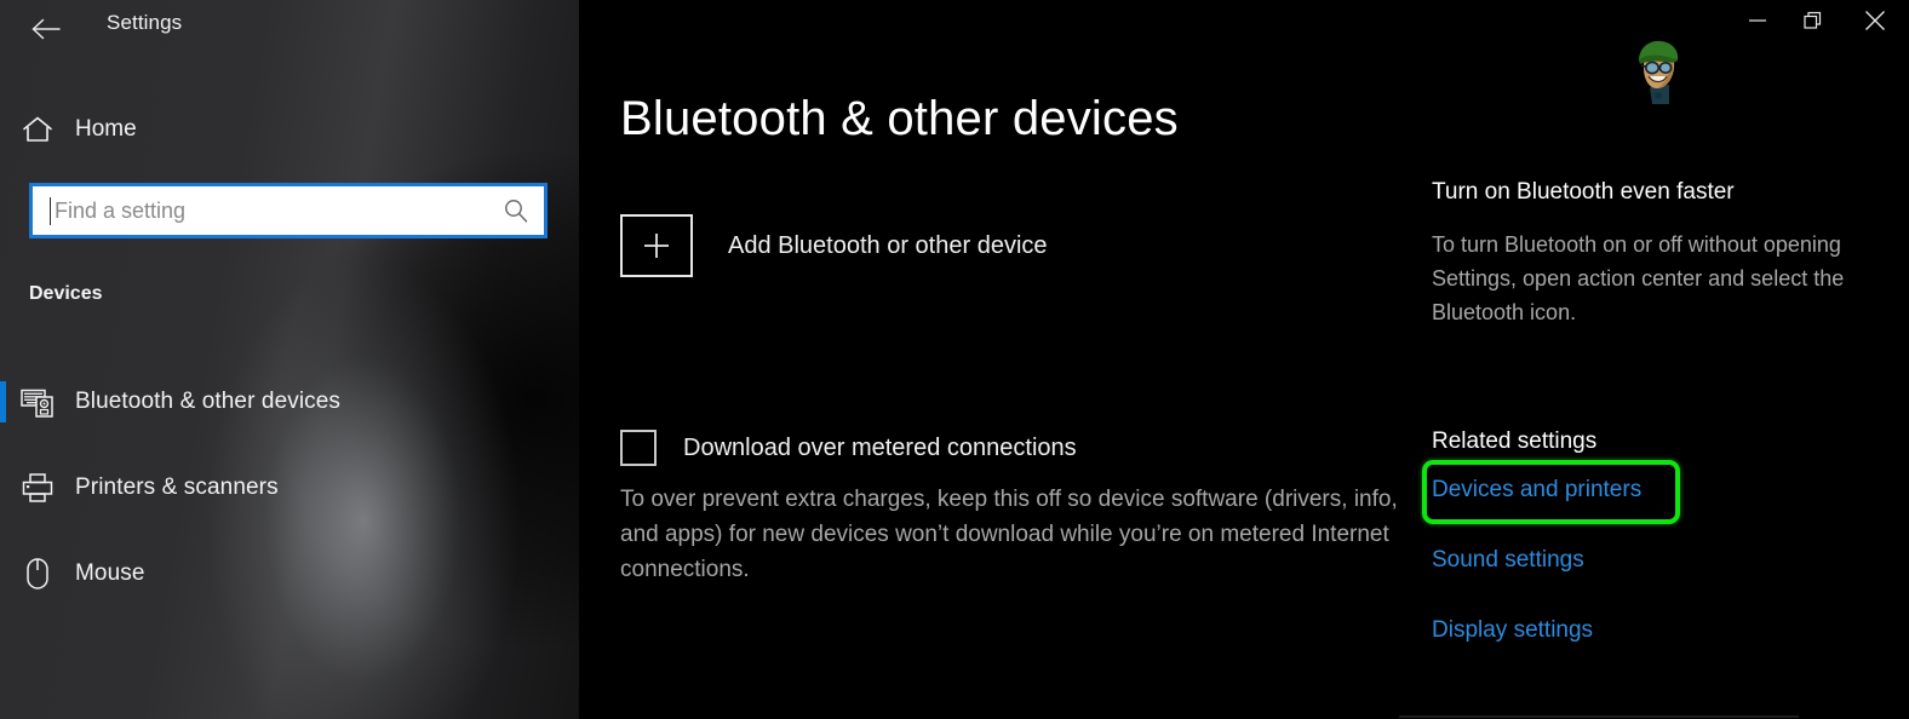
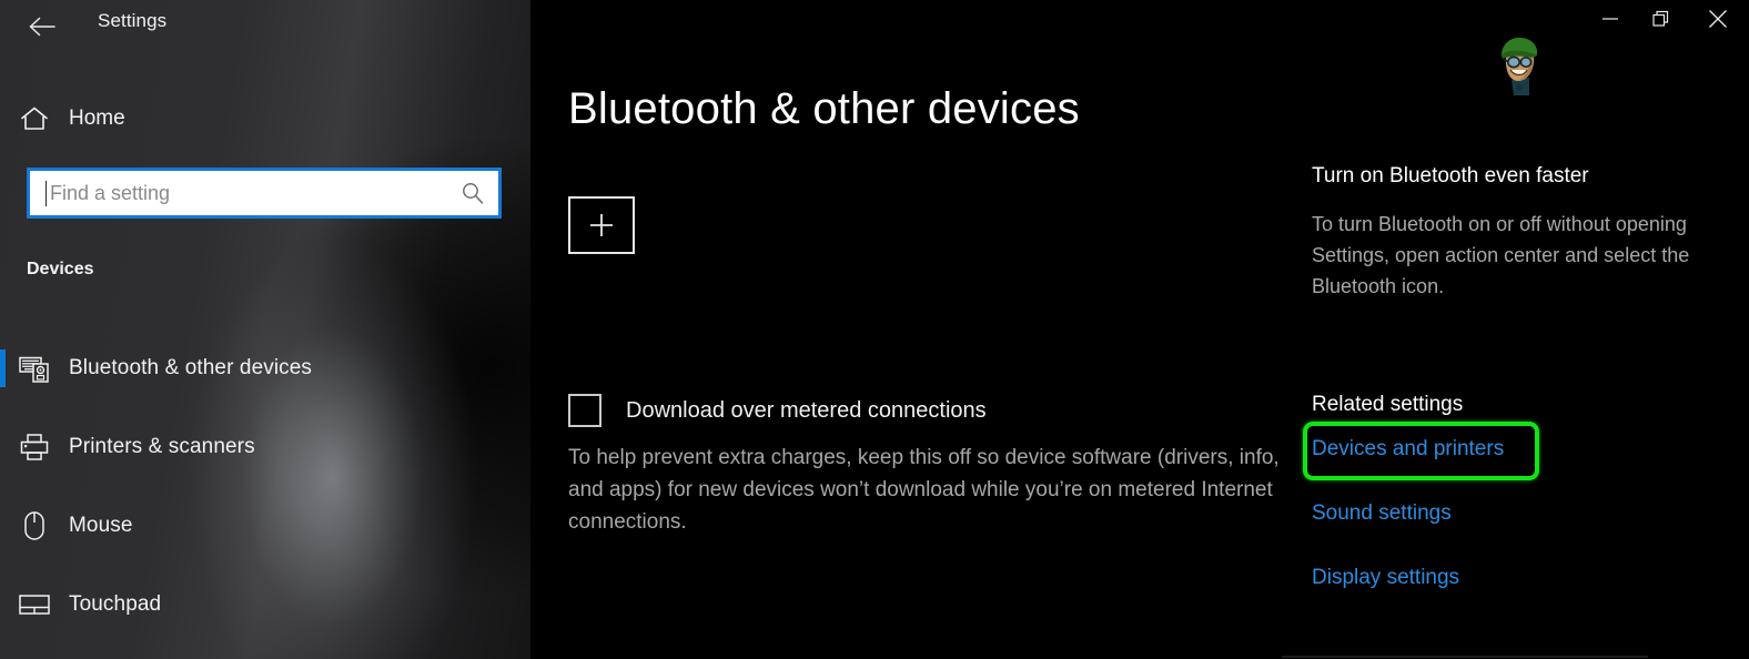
  Settings
  Home
  Find a setting
  Devices
  Bluetooth & other devices
  Printers & scanners
  Mouse
+ Touchpad
  Bluetooth & other devices
- Add Bluetooth or other device
  Download over metered connections
- To over prevent extra charges, keep this off so device software (drivers, info, and apps) for new devices won’t download while you’re on metered Internet connections.
+ To help prevent extra charges, keep this off so device software (drivers, info, and apps) for new devices won’t download while you’re on metered Internet connections.
  Turn on Bluetooth even faster
  To turn Bluetooth on or off without opening Settings, open action center and select the Bluetooth icon.
  Related settings
  Devices and printers
  Sound settings
  Display settings
